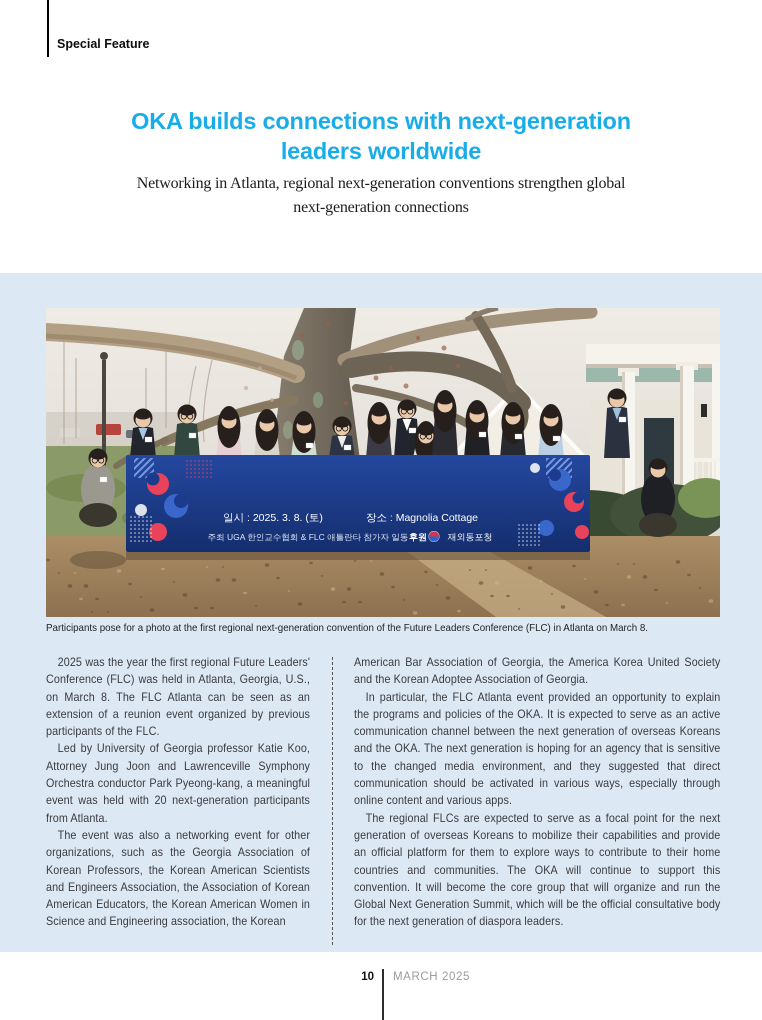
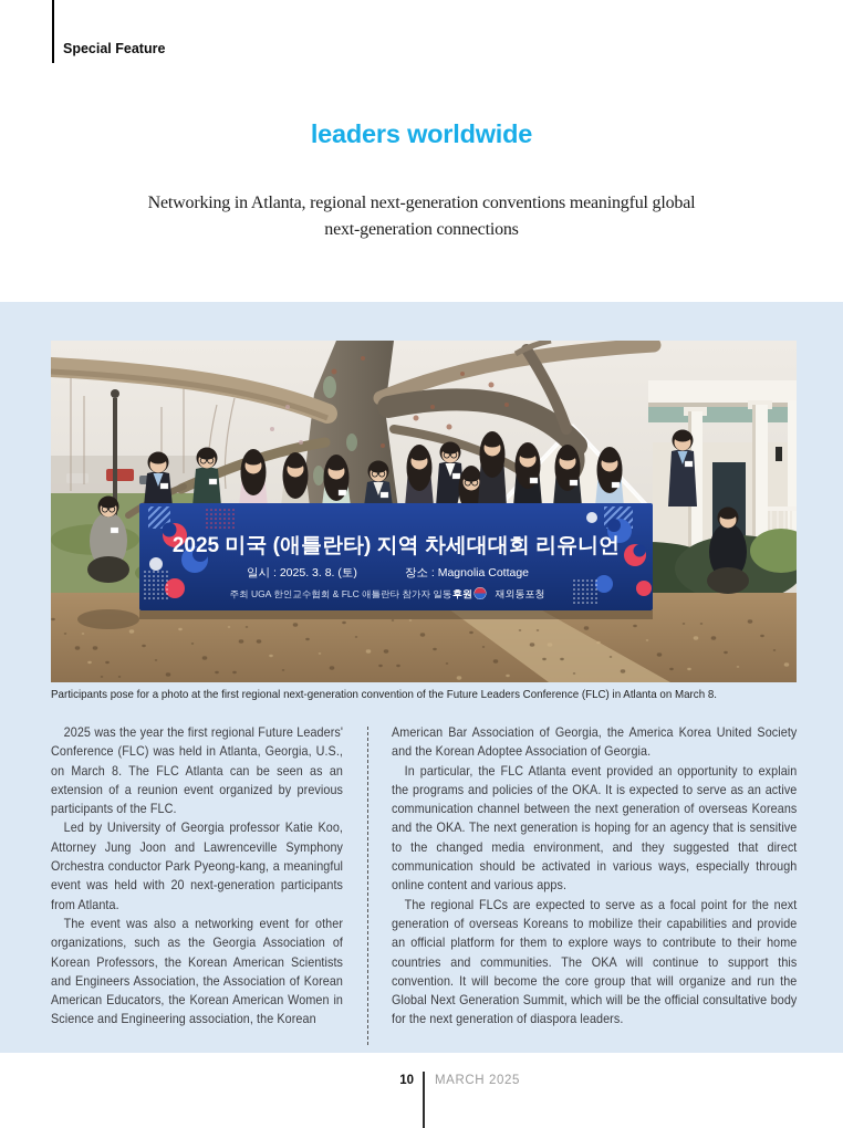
  Special Feature
- OKA builds connections with next-generation
  leaders worldwide
- Networking in Atlanta, regional next-generation conventions strengthen global
+ Networking in Atlanta, regional next-generation conventions meaningful global
  next-generation connections
+ 2025 미국 (애틀란타) 지역 차세대대회 리유니언
  일시 : 2025. 3. 8. (토)
  장소 : Magnolia Cottage
  주최 UGA 한인교수협회 & FLC 애틀란타 참가자 일동
  후원
  재외동포청
  Participants pose for a photo at the first regional next-generation convention of the Future Leaders Conference (FLC) in Atlanta on March 8.
  2025 was the year the first regional Future Leaders' Conference (FLC) was held in Atlanta, Georgia, U.S., on March 8. The FLC Atlanta can be seen as an extension of a reunion event organized by previous participants of the FLC.
  Led by University of Georgia professor Katie Koo, Attorney Jung Joon and Lawrenceville Symphony Orchestra conductor Park Pyeong-kang, a meaningful event was held with 20 next-generation participants from Atlanta.
  The event was also a networking event for other organizations, such as the Georgia Association of Korean Professors, the Korean American Scientists and Engineers Association, the Association of Korean American Educators, the Korean American Women in Science and Engineering association, the Korean
  American Bar Association of Georgia, the America Korea United Society and the Korean Adoptee Association of Georgia.
  In particular, the FLC Atlanta event provided an opportunity to explain the programs and policies of the OKA. It is expected to serve as an active communication channel between the next generation of overseas Koreans and the OKA. The next generation is hoping for an agency that is sensitive to the changed media environment, and they suggested that direct communication should be activated in various ways, especially through online content and various apps.
  The regional FLCs are expected to serve as a focal point for the next generation of overseas Koreans to mobilize their capabilities and provide an official platform for them to explore ways to contribute to their home countries and communities. The OKA will continue to support this convention. It will become the core group that will organize and run the Global Next Generation Summit, which will be the official consultative body for the next generation of diaspora leaders.
  10
  MARCH 2025
